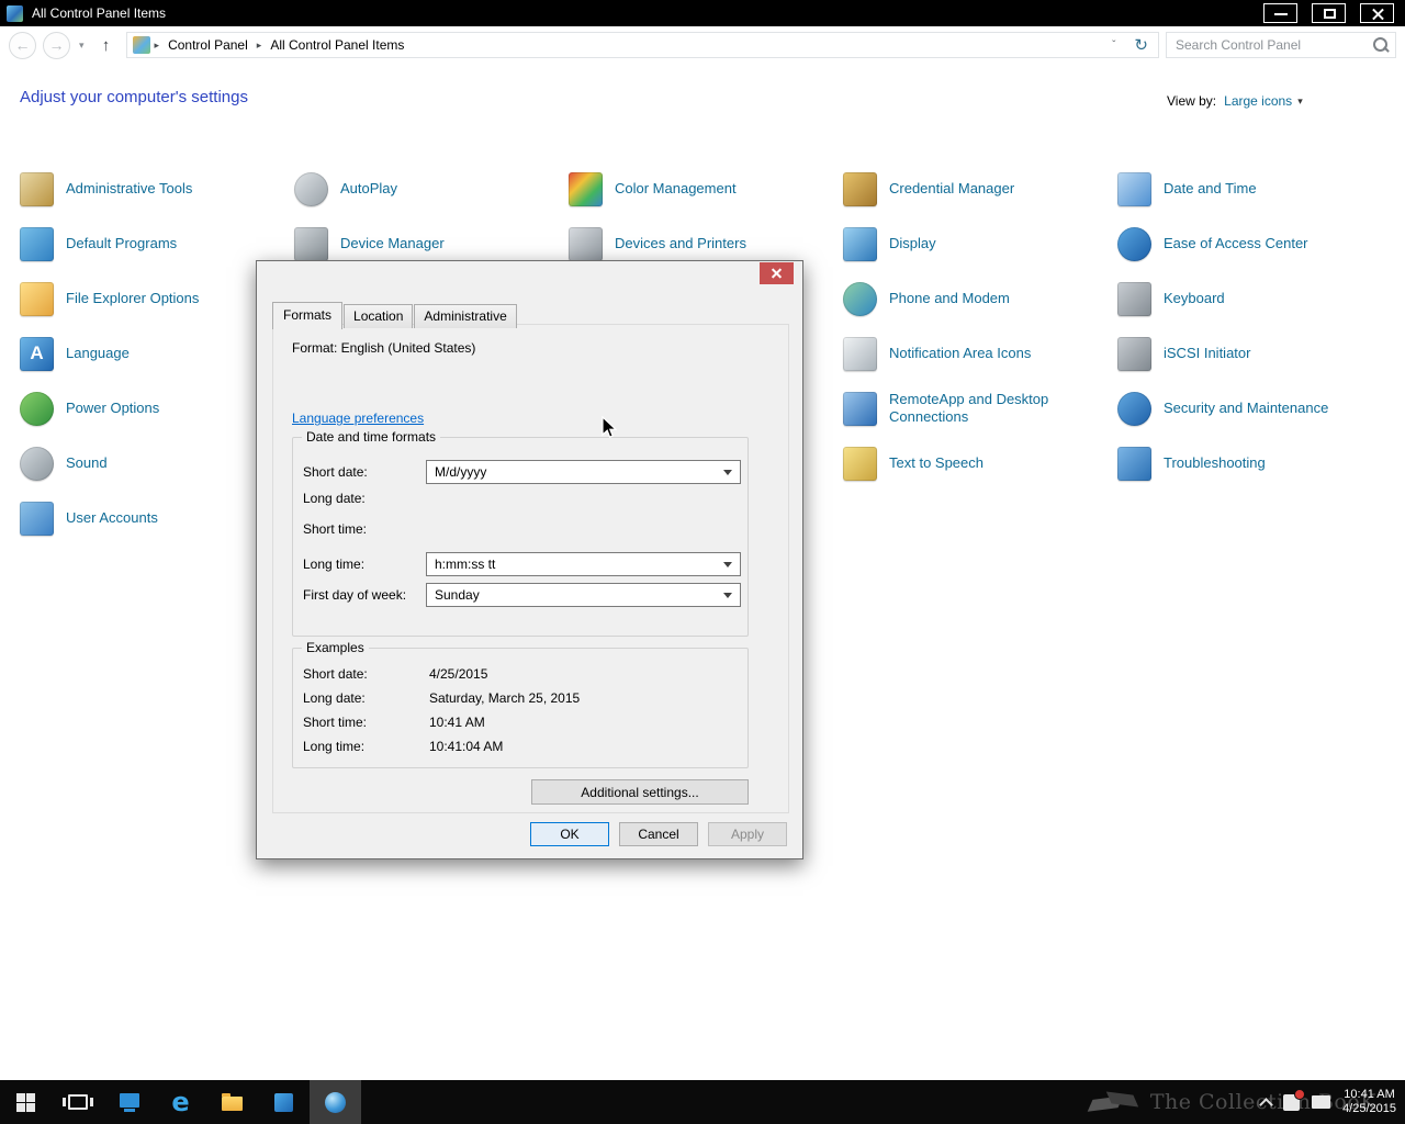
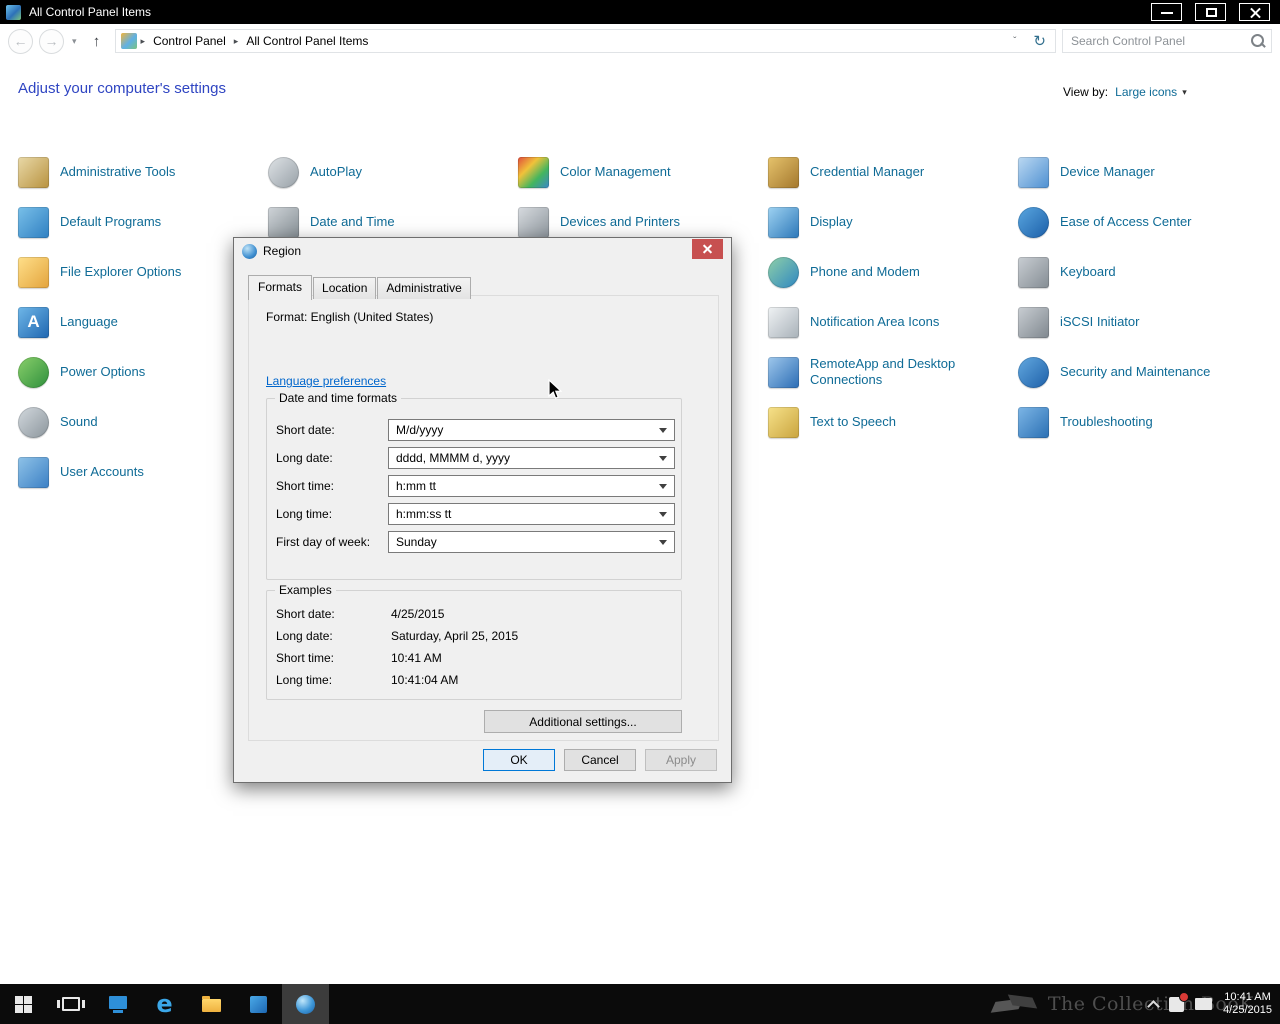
  All Control Panel Items
  ←
  →
  ▾
  ↑
  ▸
  Control Panel
  ▸
  All Control Panel Items
  ˇ
  ↻
  Search Control Panel
  Adjust your computer's settings
  View by:
  Large icons
  ▾
  Administrative Tools
  Default Programs
  File Explorer Options
  A
  Language
  Power Options
  Sound
  User Accounts
  AutoPlay
- Device Manager
+ Date and Time
  Color Management
  Devices and Printers
  Credential Manager
  Display
  Phone and Modem
  Notification Area Icons
  RemoteApp and Desktop Connections
  Text to Speech
- Date and Time
+ Device Manager
  Ease of Access Center
  Keyboard
  iSCSI Initiator
  Security and Maintenance
  Troubleshooting
+ Region
  Formats
  Location
  Administrative
  Format: English (United States)
  Language preferences
  Date and time formats
  Short date:
  M/d/yyyy
  Long date:
+ dddd, MMMM d, yyyy
  Short time:
+ h:mm tt
  Long time:
  h:mm:ss tt
  First day of week:
  Sunday
  Examples
  Short date:
  4/25/2015
  Long date:
- Saturday, March 25, 2015
+ Saturday, April 25, 2015
  Short time:
  10:41 AM
  Long time:
  10:41:04 AM
  Additional settings...
  OK
  Cancel
  Apply
  e
  The CollectinooK
  10:41 AM
  4/25/2015
